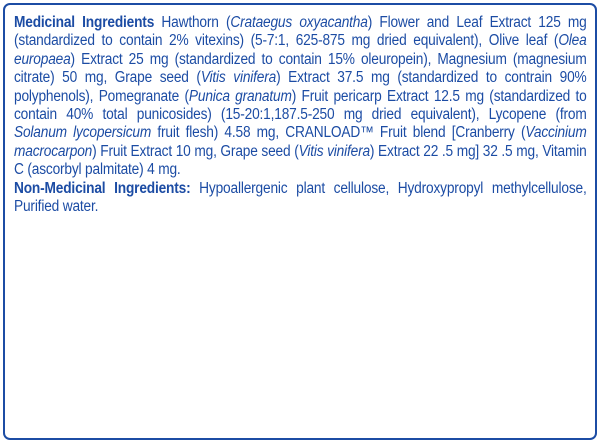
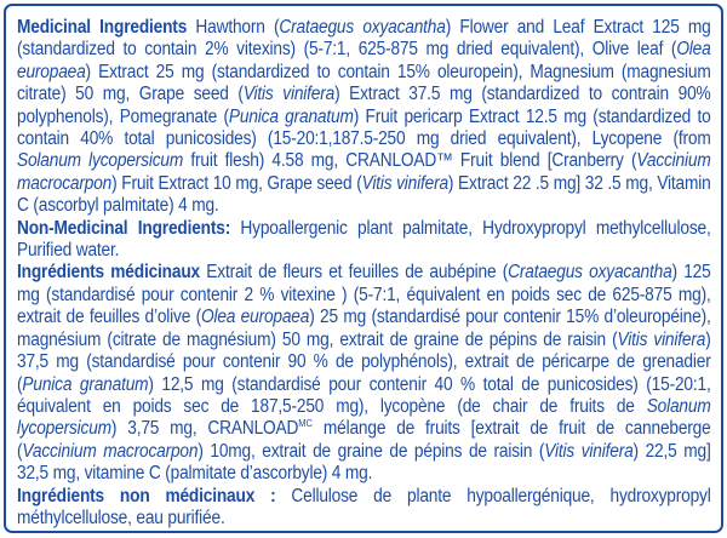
  Medicinal Ingredients Hawthorn (Crataegus oxyacantha) Flower and Leaf Extract 125 mg (standardized to contain 2% vitexins) (5-7:1, 625-875 mg dried equivalent), Olive leaf (Olea europaea) Extract 25 mg (standardized to contain 15% oleuropein), Magnesium (magnesium citrate) 50 mg, Grape seed (Vitis vinifera) Extract 37.5 mg (standardized to contrain 90% polyphenols), Pomegranate (Punica granatum) Fruit pericarp Extract 12.5 mg (standardized to contain 40% total punicosides) (15-20:1,187.5-250 mg dried equivalent), Lycopene (from Solanum lycopersicum fruit flesh) 4.58 mg, CRANLOAD™ Fruit blend [Cranberry (Vaccinium macrocarpon) Fruit Extract 10 mg, Grape seed (Vitis vinifera) Extract 22 .5 mg] 32 .5 mg, Vitamin C (ascorbyl palmitate) 4 mg.
- Non-Medicinal Ingredients: Hypoallergenic plant cellulose, Hydroxypropyl methylcellulose, Purified water.
+ Non-Medicinal Ingredients: Hypoallergenic plant palmitate, Hydroxypropyl methylcellulose, Purified water.
+ Ingrédients médicinaux Extrait de fleurs et feuilles de aubépine (Crataegus oxyacantha) 125 mg (standardisé pour contenir 2 % vitexine ) (5-7:1, équivalent en poids sec de 625-875 mg), extrait de feuilles d’olive (Olea europaea) 25 mg (standardisé pour contenir 15% d’oleuropéine), magnésium (citrate de magnésium) 50 mg, extrait de graine de pépins de raisin (Vitis vinifera) 37,5 mg (standardisé pour contenir 90 % de polyphénols), extrait de péricarpe de grenadier (Punica granatum) 12,5 mg (standardisé pour contenir 40 % total de punicosides) (15-20:1, équivalent en poids sec de 187,5-250 mg), lycopène (de chair de fruits de Solanum lycopersicum) 3,75 mg, CRANLOADMC mélange de fruits [extrait de fruit de canneberge (Vaccinium macrocarpon) 10mg, extrait de graine de pépins de raisin (Vitis vinifera) 22,5 mg] 32,5 mg, vitamine C (palmitate d’ascorbyle) 4 mg.
+ Ingrédients non médicinaux : Cellulose de plante hypoallergénique, hydroxypropyl méthylcellulose, eau purifiée.
